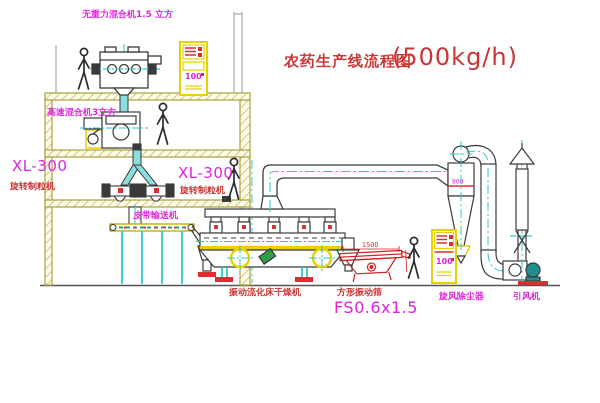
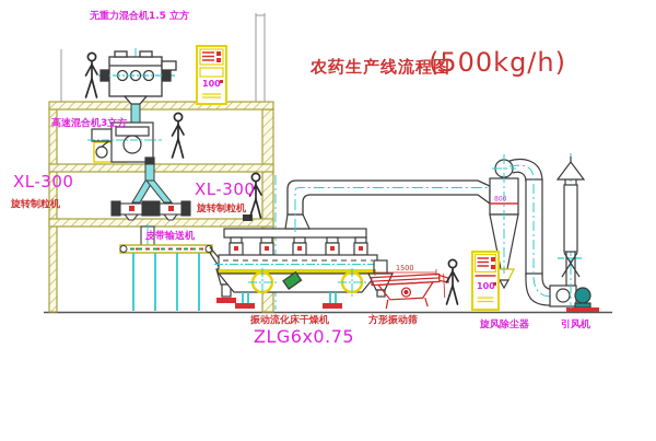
  100
  1500
  100
  无重力混合机1.5 立方
  农药生产线流程图
  (500kg/h)
  高速混合机3立方
  XL-300
  旋转制粒机
  XL-300
  旋转制粒机
  皮带输送机
  振动流化床干燥机
+ ZLG6x0.75
  方形振动筛
- FS0.6x1.5
  旋风除尘器
  引风机
